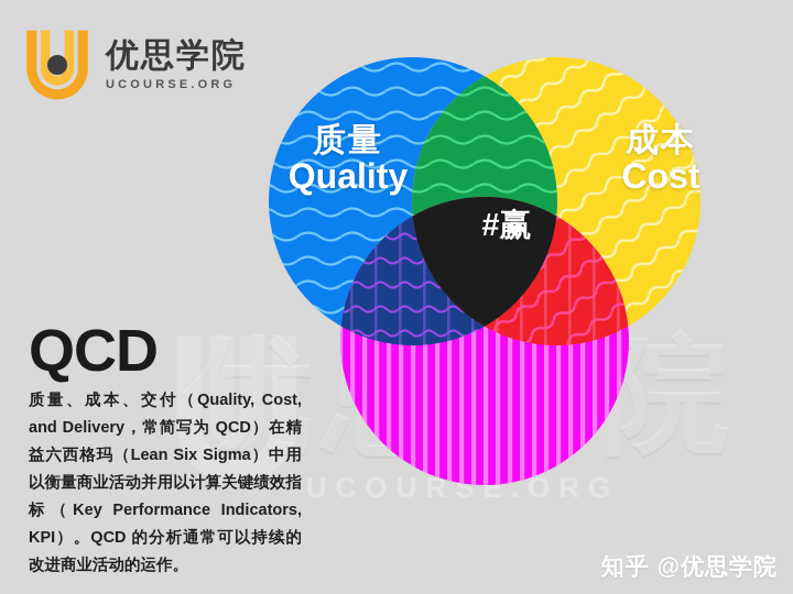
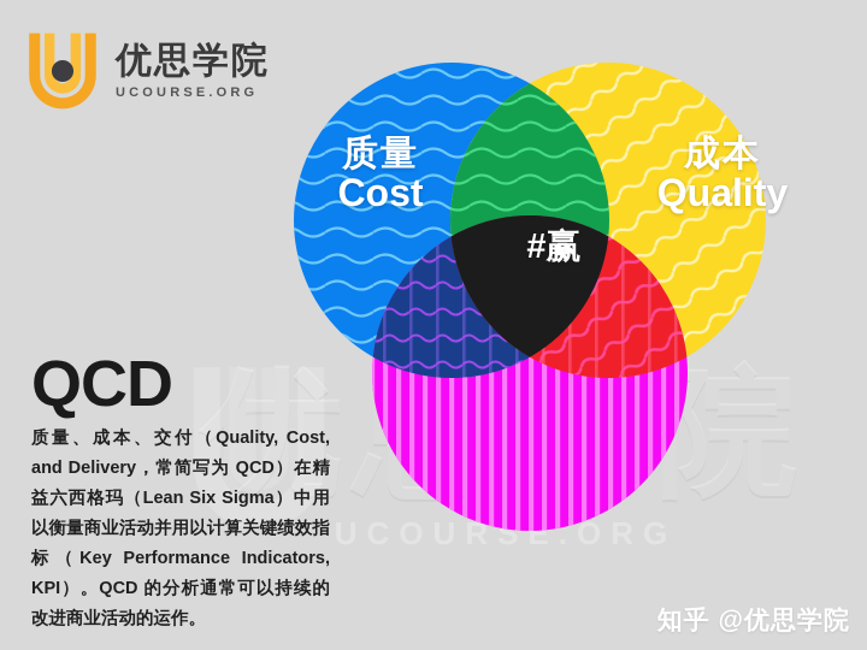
  UCOURSE.ORG
  优思学院
  UCOURSE.ORG
  QCD
  质量、成本、交付（Quality, Cost, and Delivery，常简写为 QCD）在精益六西格玛（Lean Six Sigma）中用以衡量商业活动并用以计算关键绩效指标（Key Performance Indicators, KPI）。QCD 的分析通常可以持续的改进商业活动的运作。
  质量
- Quality
+ Cost
  成本
- Cost
+ Quality
  #赢
  知乎 @优思学院
